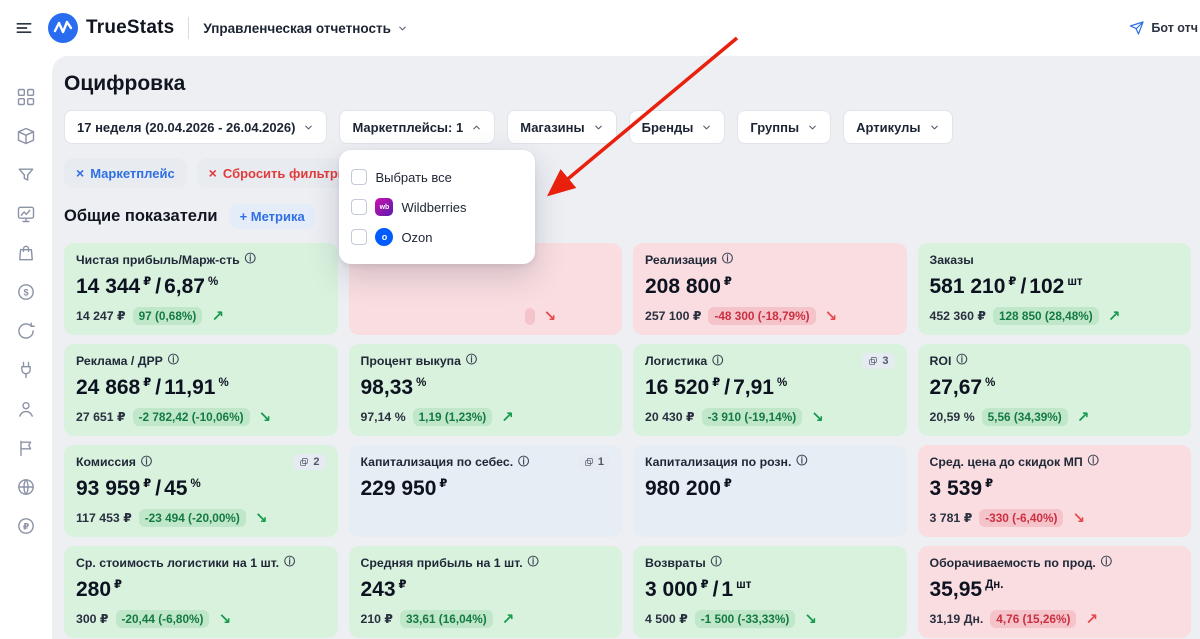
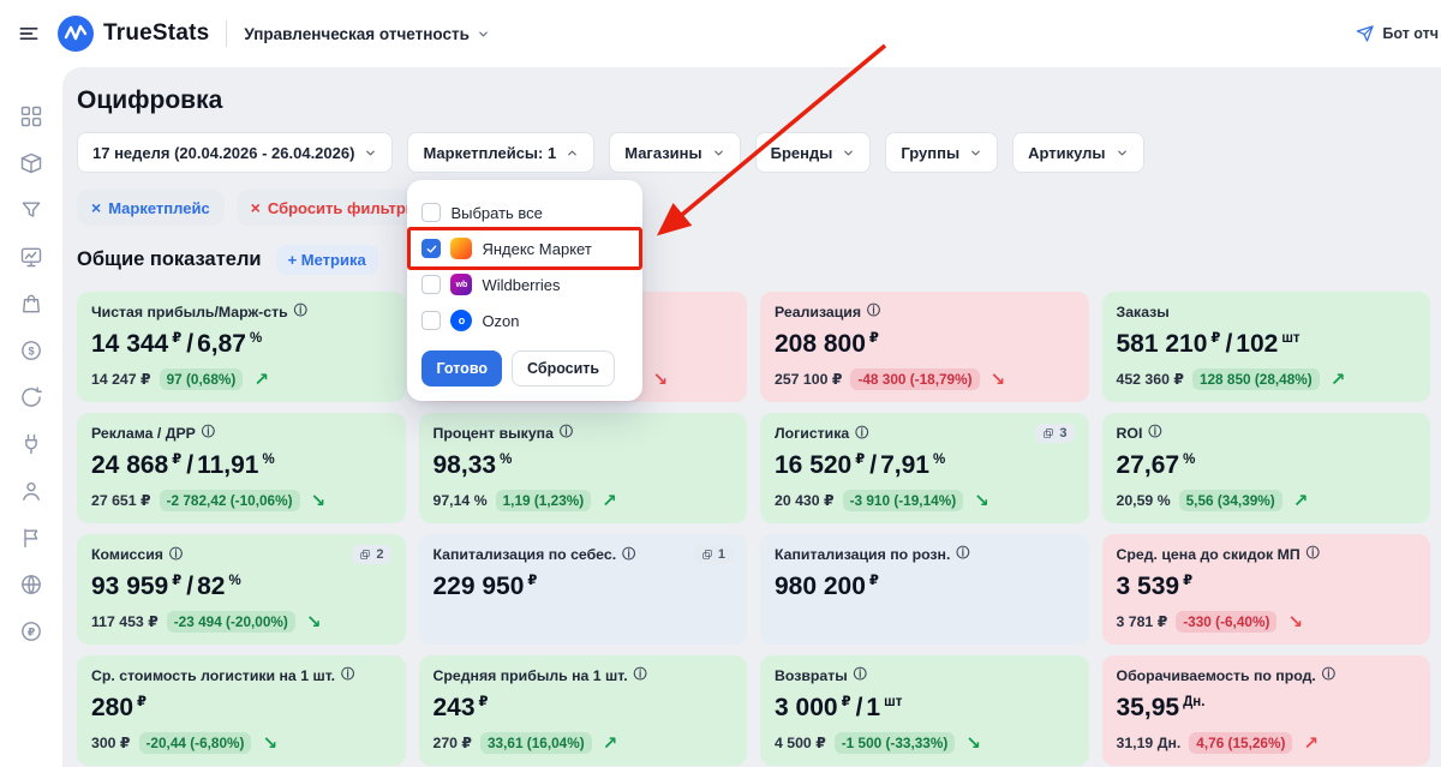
  TrueStats
  Управленческая отчетность
  Бот отч
  $
  ₽
  Оцифровка
  17 неделя (20.04.2026 - 26.04.2026)
  Маркетплейсы: 1
  Выбрать все
+ Яндекс Маркет
  Wildberries
  o
  Ozon
+ Готово
+ Сбросить
  Магазины
  Бренды
  Группы
  Артикулы
  ×
  Маркетплейс
  ×
  Сбросить фильтр
  Общие показатели
  + Метрика
  Чистая прибыль/Марж-сть
  ⓘ
  14 344
  ₽
  /
  6,87
  %
  14 247 ₽
  97 (0,68%)
  ↗
  ↘
  Реализация
  ⓘ
  208 800
  ₽
  257 100 ₽
  -48 300 (-18,79%)
  ↘
  Заказы
  581 210
  ₽
  /
  102
  шт
  452 360 ₽
  128 850 (28,48%)
  ↗
  Реклама / ДРР
  ⓘ
  24 868
  ₽
  /
  11,91
  %
  27 651 ₽
  -2 782,42 (-10,06%)
  ↘
  Процент выкупа
  ⓘ
  98,33
  %
  97,14 %
  1,19 (1,23%)
  ↗
  Логистика
  ⓘ
  3
  16 520
  ₽
  /
  7,91
  %
  20 430 ₽
  -3 910 (-19,14%)
  ↘
  ROI
  ⓘ
  27,67
  %
  20,59 %
  5,56 (34,39%)
  ↗
  Комиссия
  ⓘ
  2
  93 959
  ₽
  /
- 45
+ 82
  %
  117 453 ₽
  -23 494 (-20,00%)
  ↘
  Капитализация по себес.
  ⓘ
  1
  229 950
  ₽
  Капитализация по розн.
  ⓘ
  980 200
  ₽
  Сред. цена до скидок МП
  ⓘ
  3 539
  ₽
  3 781 ₽
  -330 (-6,40%)
  ↘
  Ср. стоимость логистики на 1 шт.
  ⓘ
  280
  ₽
  300 ₽
  -20,44 (-6,80%)
  ↘
  Средняя прибыль на 1 шт.
  ⓘ
  243
  ₽
- 210 ₽
+ 270 ₽
  33,61 (16,04%)
  ↗
  Возвраты
  ⓘ
  3 000
  ₽
  /
  1
  шт
  4 500 ₽
  -1 500 (-33,33%)
  ↘
  Оборачиваемость по прод.
  ⓘ
  35,95
  Дн.
  31,19 Дн.
  4,76 (15,26%)
  ↗
